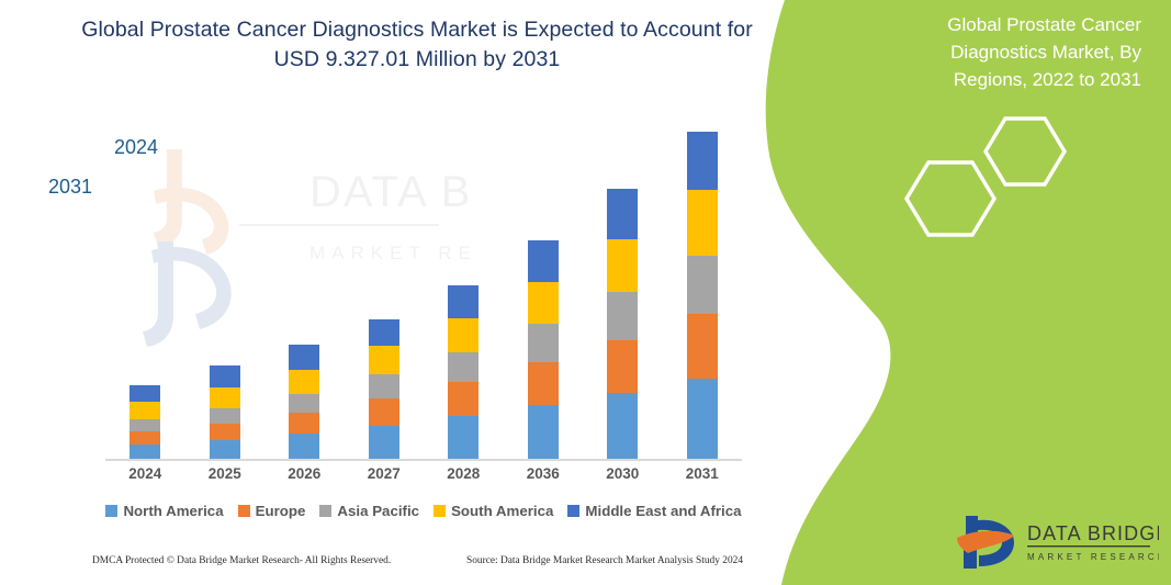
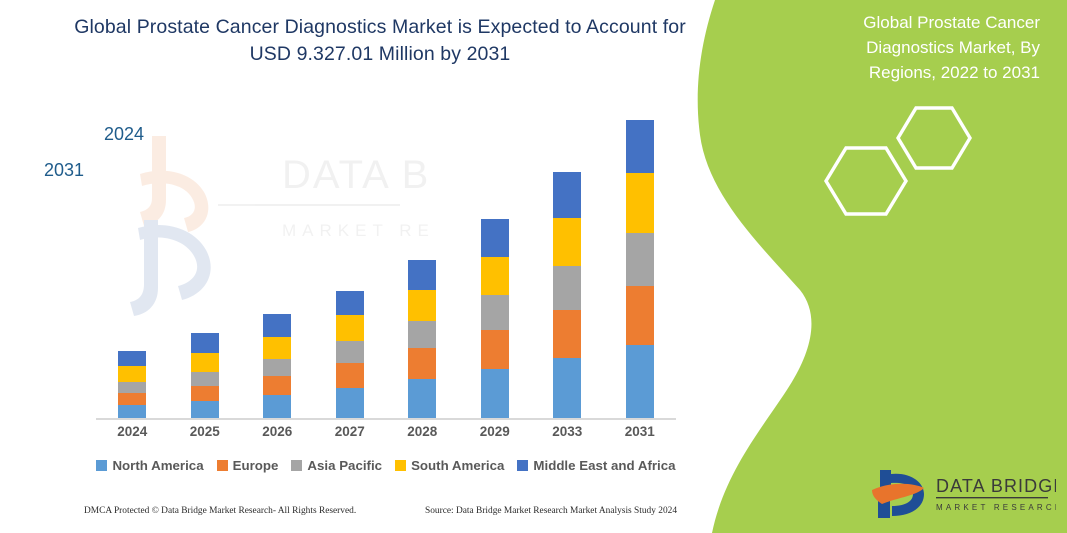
  Global Prostate Cancer Diagnostics Market is Expected to Account for USD 9.327.01 Million by 2031
  2024
  2025
  2026
  2027
  2028
- 2036
+ 2029
- 2030
+ 2033
  2031
  North America
  Europe
  Asia Pacific
  South America
  Middle East and Africa
  DMCA Protected © Data Bridge Market Research- All Rights Reserved.
  Source: Data Bridge Market Research Market Analysis Study 2024
  Global Prostate Cancer Diagnostics Market, By Regions, 2022 to 2031
  2031
  2024
  DATA BRIDG
  MARKET RESEARC
